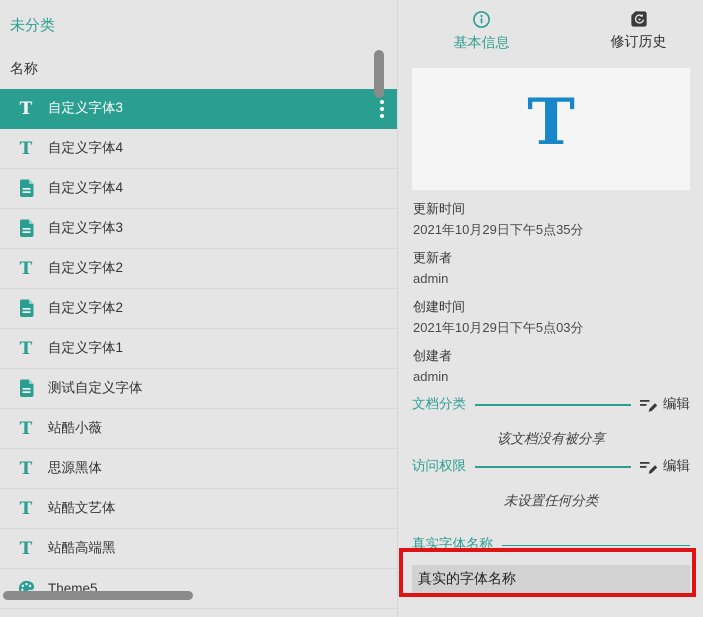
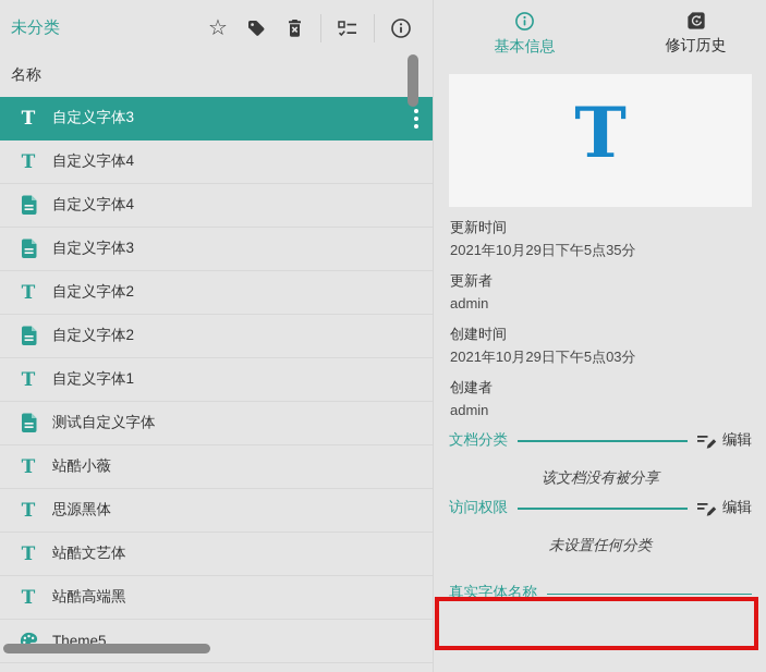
  未分类
+ ☆
  名称
  T
  自定义字体3
  T
  自定义字体4
  自定义字体4
  自定义字体3
  T
  自定义字体2
  自定义字体2
  T
  自定义字体1
  测试自定义字体
  T
  站酷小薇
  T
  思源黑体
  T
  站酷文艺体
  T
  站酷高端黑
  Theme5
  基本信息
  修订历史
  T
  更新时间
  2021年10月29日下午5点35分
  更新者
  admin
  创建时间
  2021年10月29日下午5点03分
  创建者
  admin
  文档分类
  编辑
  该文档没有被分享
  访问权限
  编辑
  未设置任何分类
  真实字体名称
- 真实的字体名称
